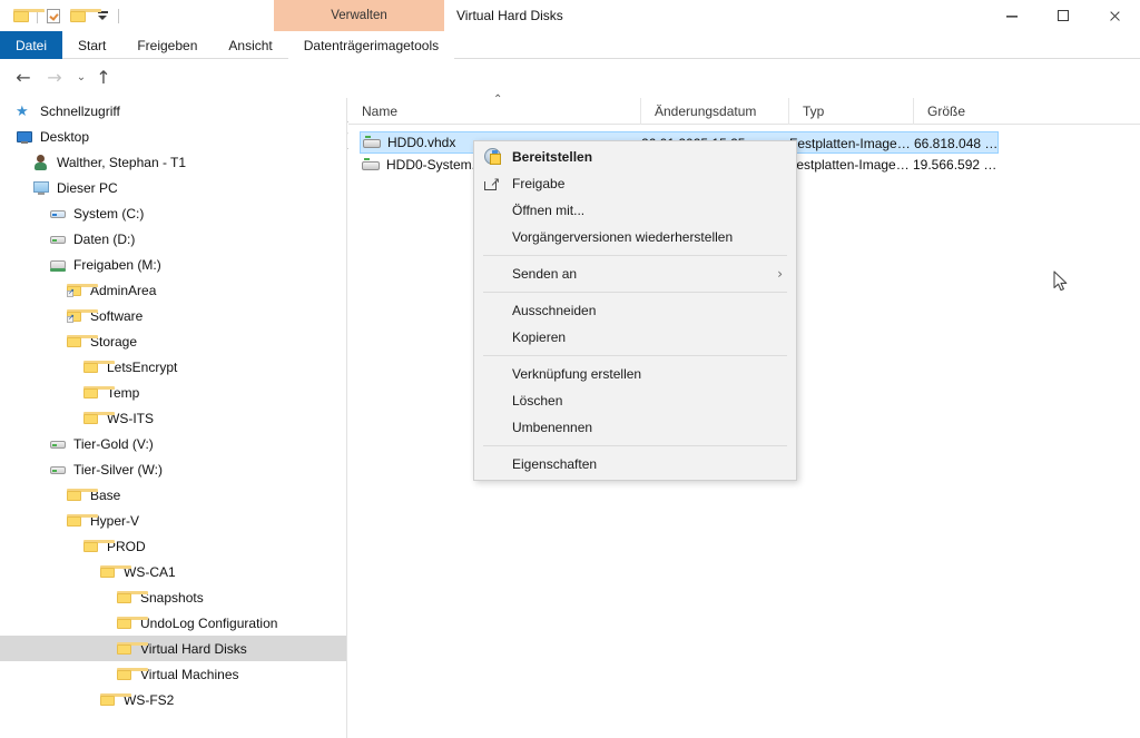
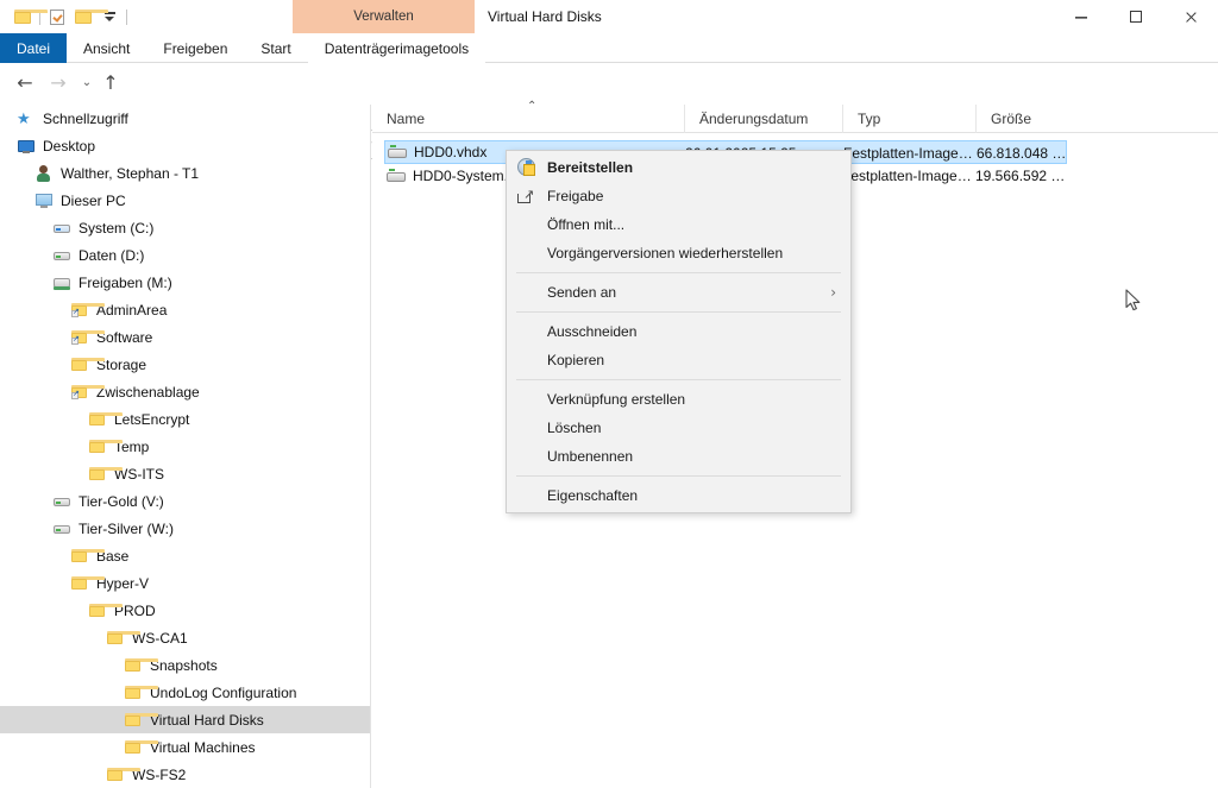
  Verwalten
  Virtual Hard Disks
  Datei
- Start
+ Ansicht
  Freigeben
- Ansicht
+ Start
  Datenträgerimagetools
  ←
  →
  ⌄
  ↑
  ★
  Schnellzugriff
  Desktop
  Walther, Stephan - T1
  Dieser PC
  System (C:)
  Daten (D:)
  Freigaben (M:)
  AdminArea
  Software
  Storage
+ Zwischenablage
  LetsEncrypt
  Temp
  WS-ITS
  Tier-Gold (V:)
  Tier-Silver (W:)
  Base
  Hyper-V
  PROD
  WS-CA1
  Snapshots
  UndoLog Configuration
  Virtual Hard Disks
  Virtual Machines
  WS-FS2
  Name
  ⌃
  Änderungsdatum
  Typ
  Größe
  HDD0.vhdx
  estplatten-Image…
  66.818.048 …
  HDD0-System
  estplatten-Image…
  19.566.592 …
  Bereitstellen
  ↗
  Freigabe
  Öffnen mit...
  Vorgängerversionen wiederherstellen
  Senden an
  ›
  Ausschneiden
  Kopieren
  Verknüpfung erstellen
  Löschen
  Umbenennen
  Eigenschaften
